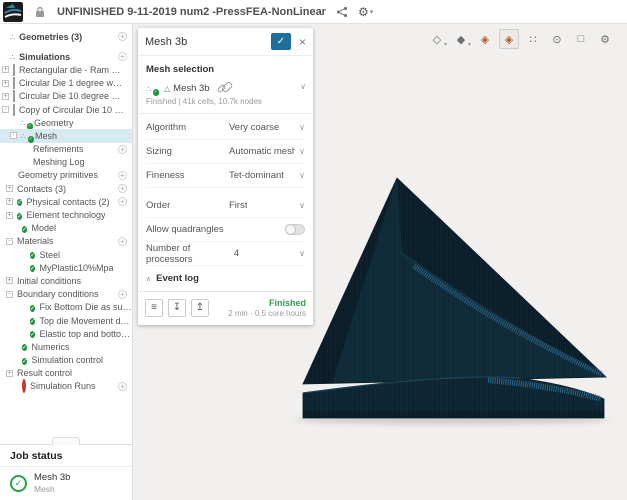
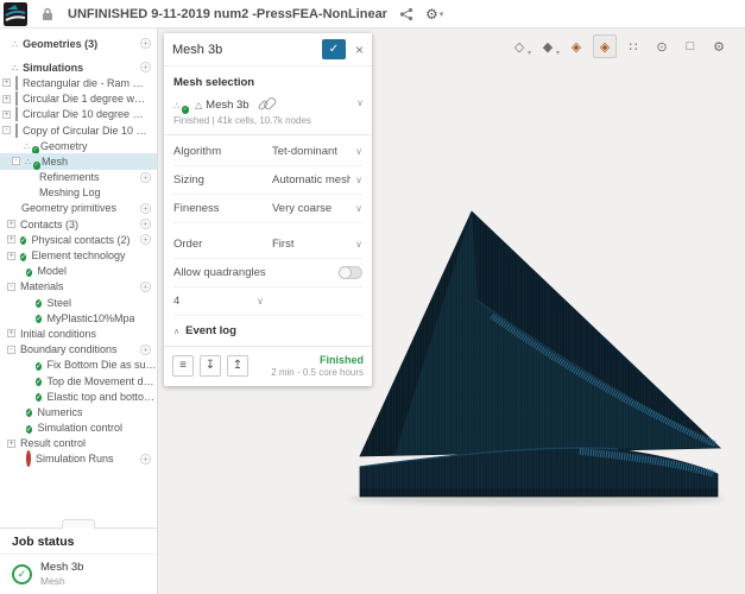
  UNFINISHED 9-11-2019 num2 -PressFEA-NonLinear
  ⚙
  ∴
  Geometries (3)
  +
  ∴
  Simulations
  +
  Rectangular die - Ram mov
  Circular Die 1 degree wedg
  Circular Die 10 degree wed
  Copy of Circular Die 10 de
  ∴
  Geometry
  ∴
  Mesh
  Refinements
  +
  Meshing Log
  Geometry primitives
  +
  Contacts (3)
  +
  Physical contacts (2)
  +
  Element technology
  Model
  Materials
  +
  Steel
  MyPlastic10%Mpa
  Initial conditions
  Boundary conditions
  +
  Fix Bottom Die as supp
  Top die Movement dx0
  Elastic top and bottom
  Numerics
  Simulation control
  Result control
  Simulation Runs
  +
  Job status
  ✓
  Mesh 3b
  Mesh
  ◇
  ◆
  ◈
  ◈
  ∷
  ⊙
  □
  ⚙
  Mesh 3b
  ✓
  ×
  Mesh selection
  ∴
  △
  Mesh 3b
  Finished | 41k cells, 10.7k nodes
  ∨
  Algorithm
- Very coarse
+ Tet-dominant
  ∨
  Sizing
  ∨
  Fineness
- Tet-dominant
+ Very coarse
  ∨
  Order
  First
  ∨
  Allow quadrangles
- Number of processors
  4
  ∨
  Event log
  ≡
  ↧
  ↥
  Finished
  2 min - 0.5 core hours
